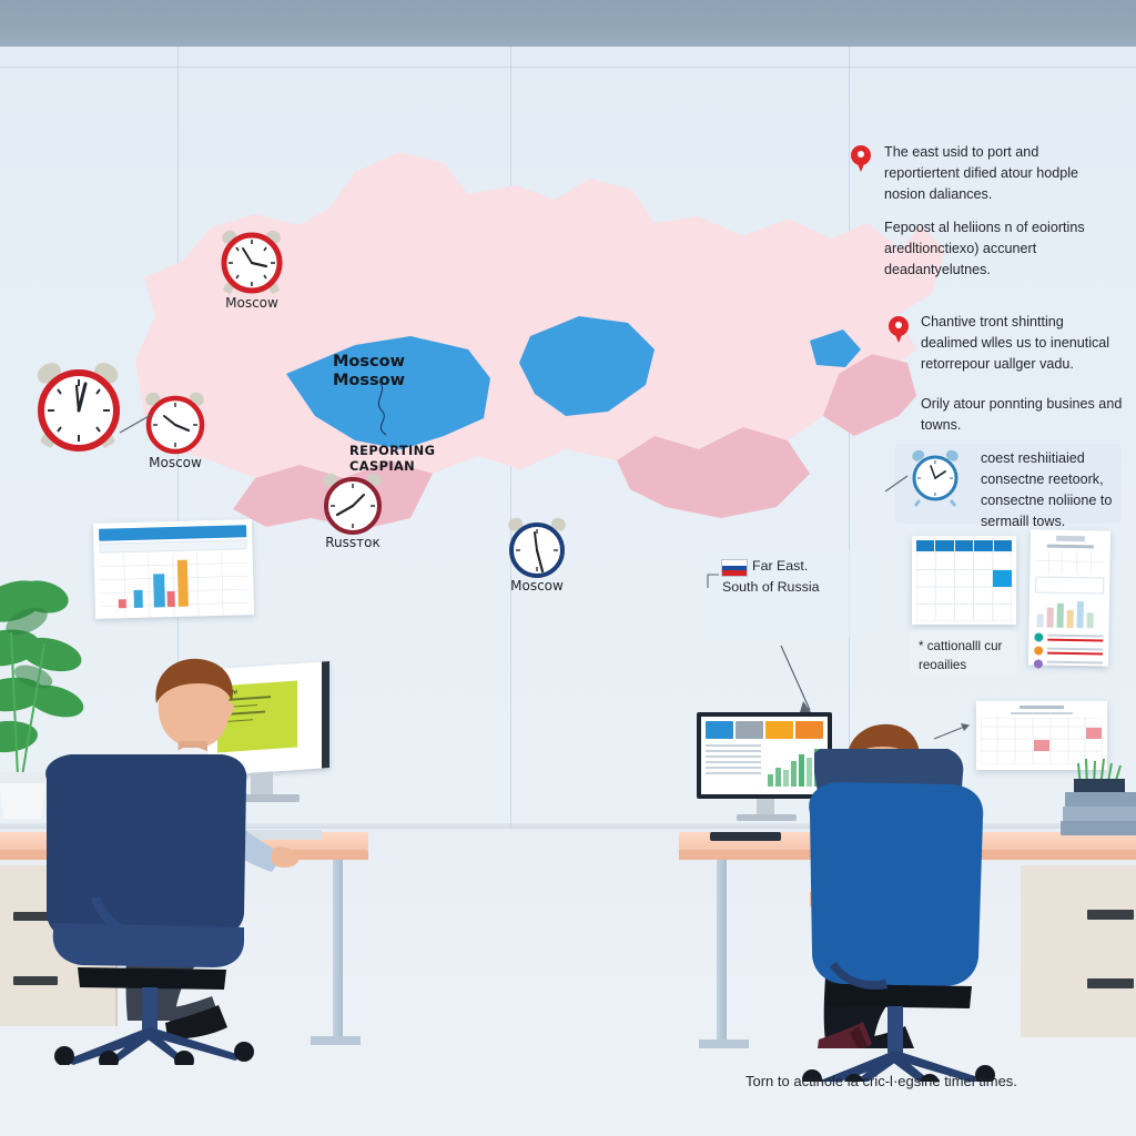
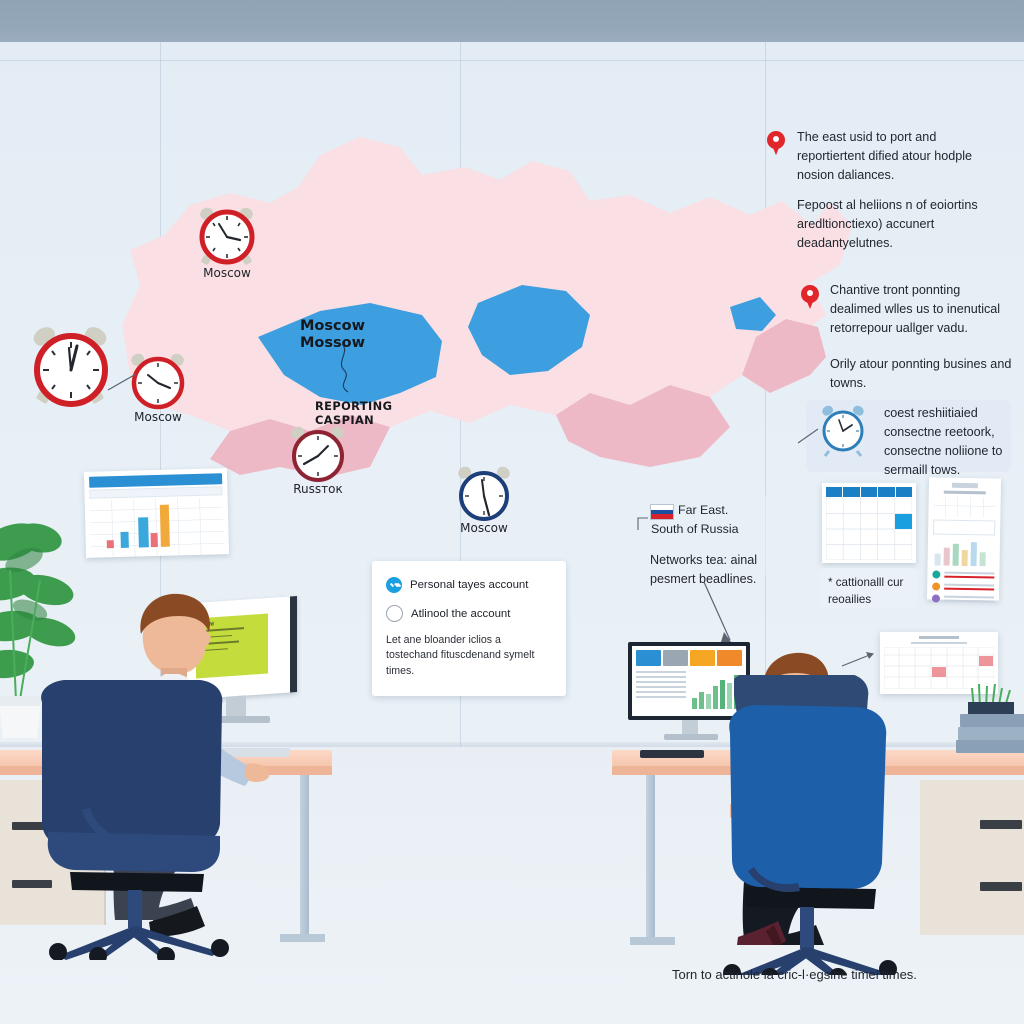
  Moscow
  Mossow
  REPORTING
  CASPIAN
  Moscow
  Moscow
  Russток
  Moscow
  The east usid to port and reportiertent dified atour hodple nosion daliances.
  Fepoost al heliions n of eoiortins aredltionctiexo) accunert deadantyelutnes.
- Chantive tront shintting dealimed wlles us to inenutical retorrepour uallger vadu.
+ Chantive tront ponnting dealimed wlles us to inenutical retorrepour uallger vadu.
  Orily atour ponnting busines and towns.
  coest reshiitiaied consectne reetoork, consectne noliione to sermaill tows.
  Far East.
  South of Russia
+ Networks tea: ainal pesmert beadlines.
+ Personal tayes account
+ Atlinool the account
+ Let ane bloander iclios a tostechand fituscdenand symelt times.
  * cattionalll cur reoailies
  Torn to actinole ia cric-l·egsine timel times.
